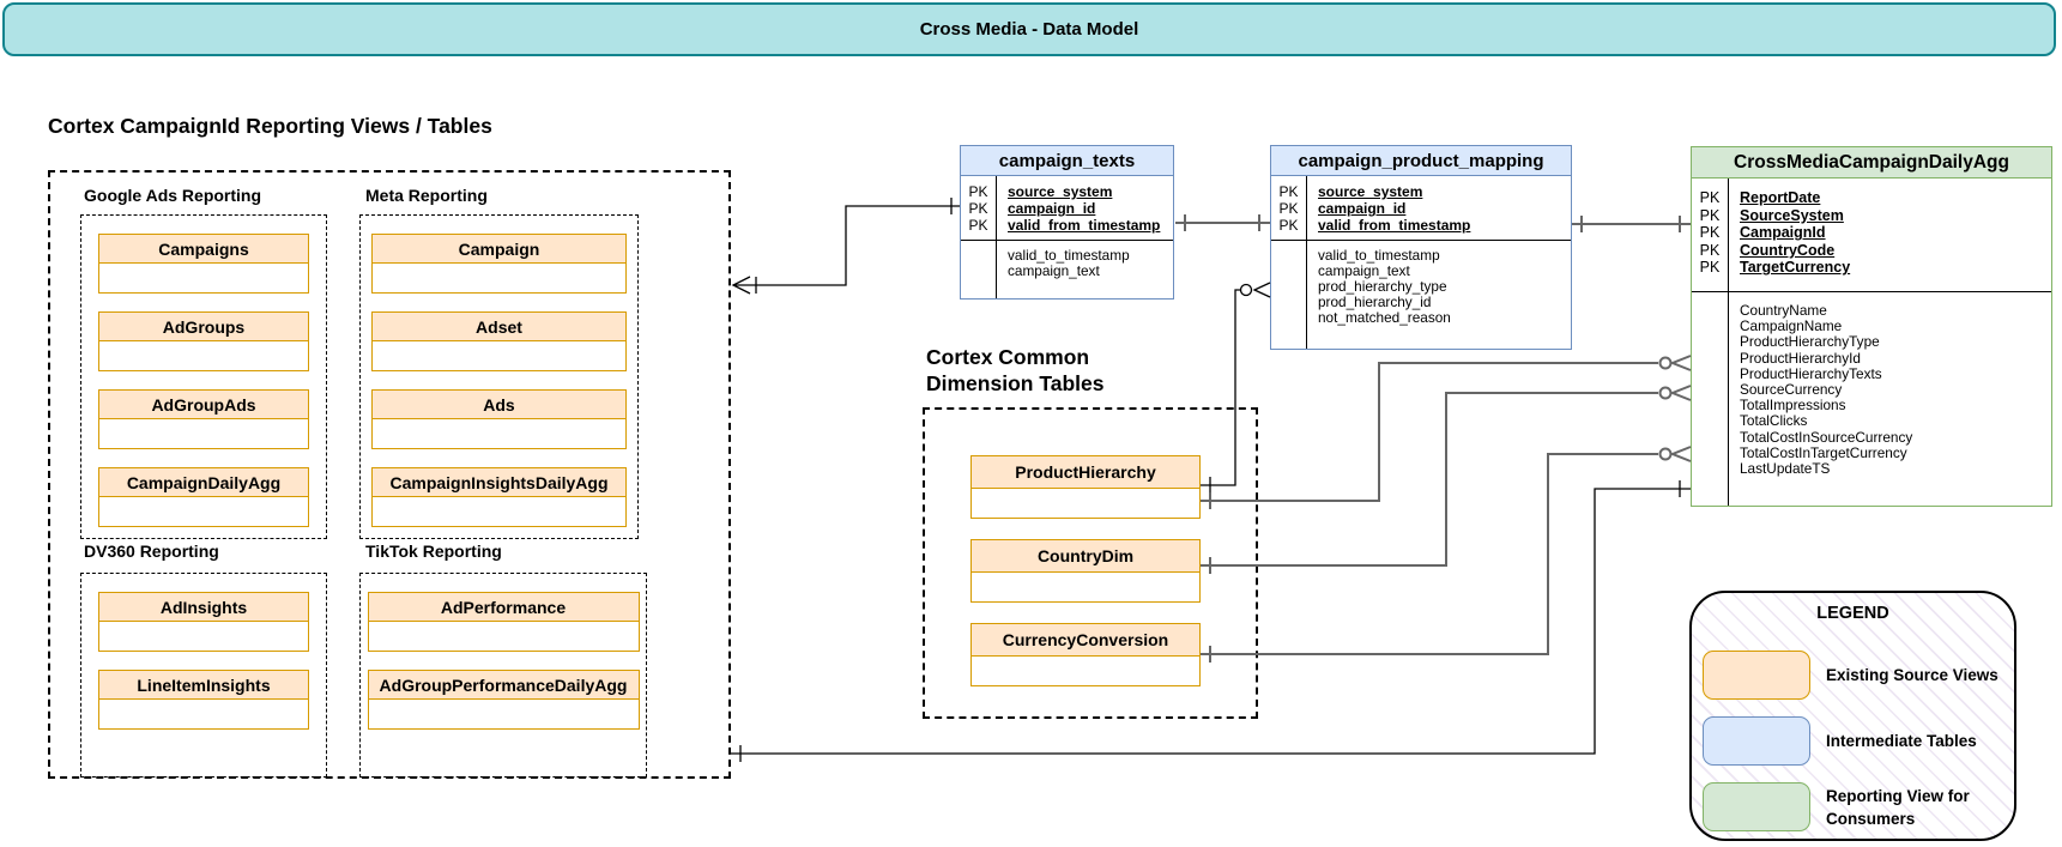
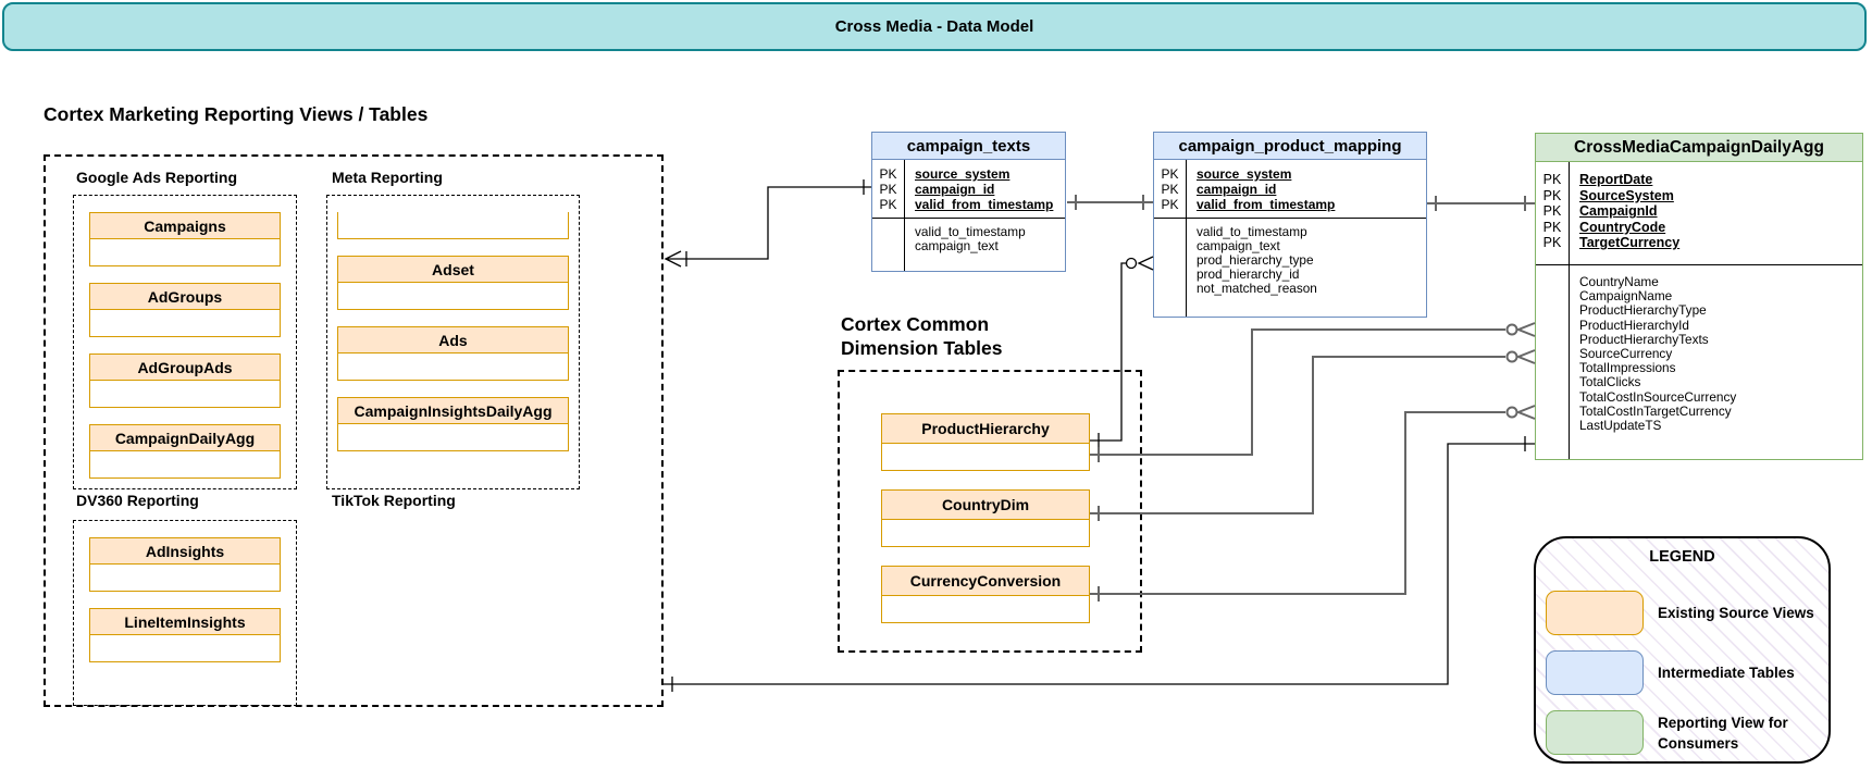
  Cross Media - Data Model
- Cortex CampaignId Reporting Views / Tables
+ Cortex Marketing Reporting Views / Tables
  Google Ads Reporting
  Campaigns
  AdGroups
  AdGroupAds
  CampaignDailyAgg
  Meta Reporting
- Campaign
  Adset
  Ads
  CampaignInsightsDailyAgg
  DV360 Reporting
  AdInsights
  LineItemInsights
  TikTok Reporting
- AdPerformance
- AdGroupPerformanceDailyAgg
  Cortex Common
  Dimension Tables
  ProductHierarchy
  CountryDim
  CurrencyConversion
  campaign_texts
  PK
  PK
  PK
  source_system
  campaign_id
  valid_from_timestamp
  valid_to_timestamp
  campaign_text
  campaign_product_mapping
  PK
  PK
  PK
  source_system
  campaign_id
  valid_from_timestamp
  valid_to_timestamp
  campaign_text
  prod_hierarchy_type
  prod_hierarchy_id
  not_matched_reason
  CrossMediaCampaignDailyAgg
  PK
  PK
  PK
  PK
  PK
  ReportDate
  SourceSystem
  CampaignId
  CountryCode
  TargetCurrency
  CountryName
  CampaignName
  ProductHierarchyType
  ProductHierarchyId
  ProductHierarchyTexts
  SourceCurrency
  TotalImpressions
  TotalClicks
  TotalCostInSourceCurrency
  TotalCostInTargetCurrency
  LastUpdateTS
  LEGEND
  Existing Source Views
  Intermediate Tables
  Reporting View for Consumers
